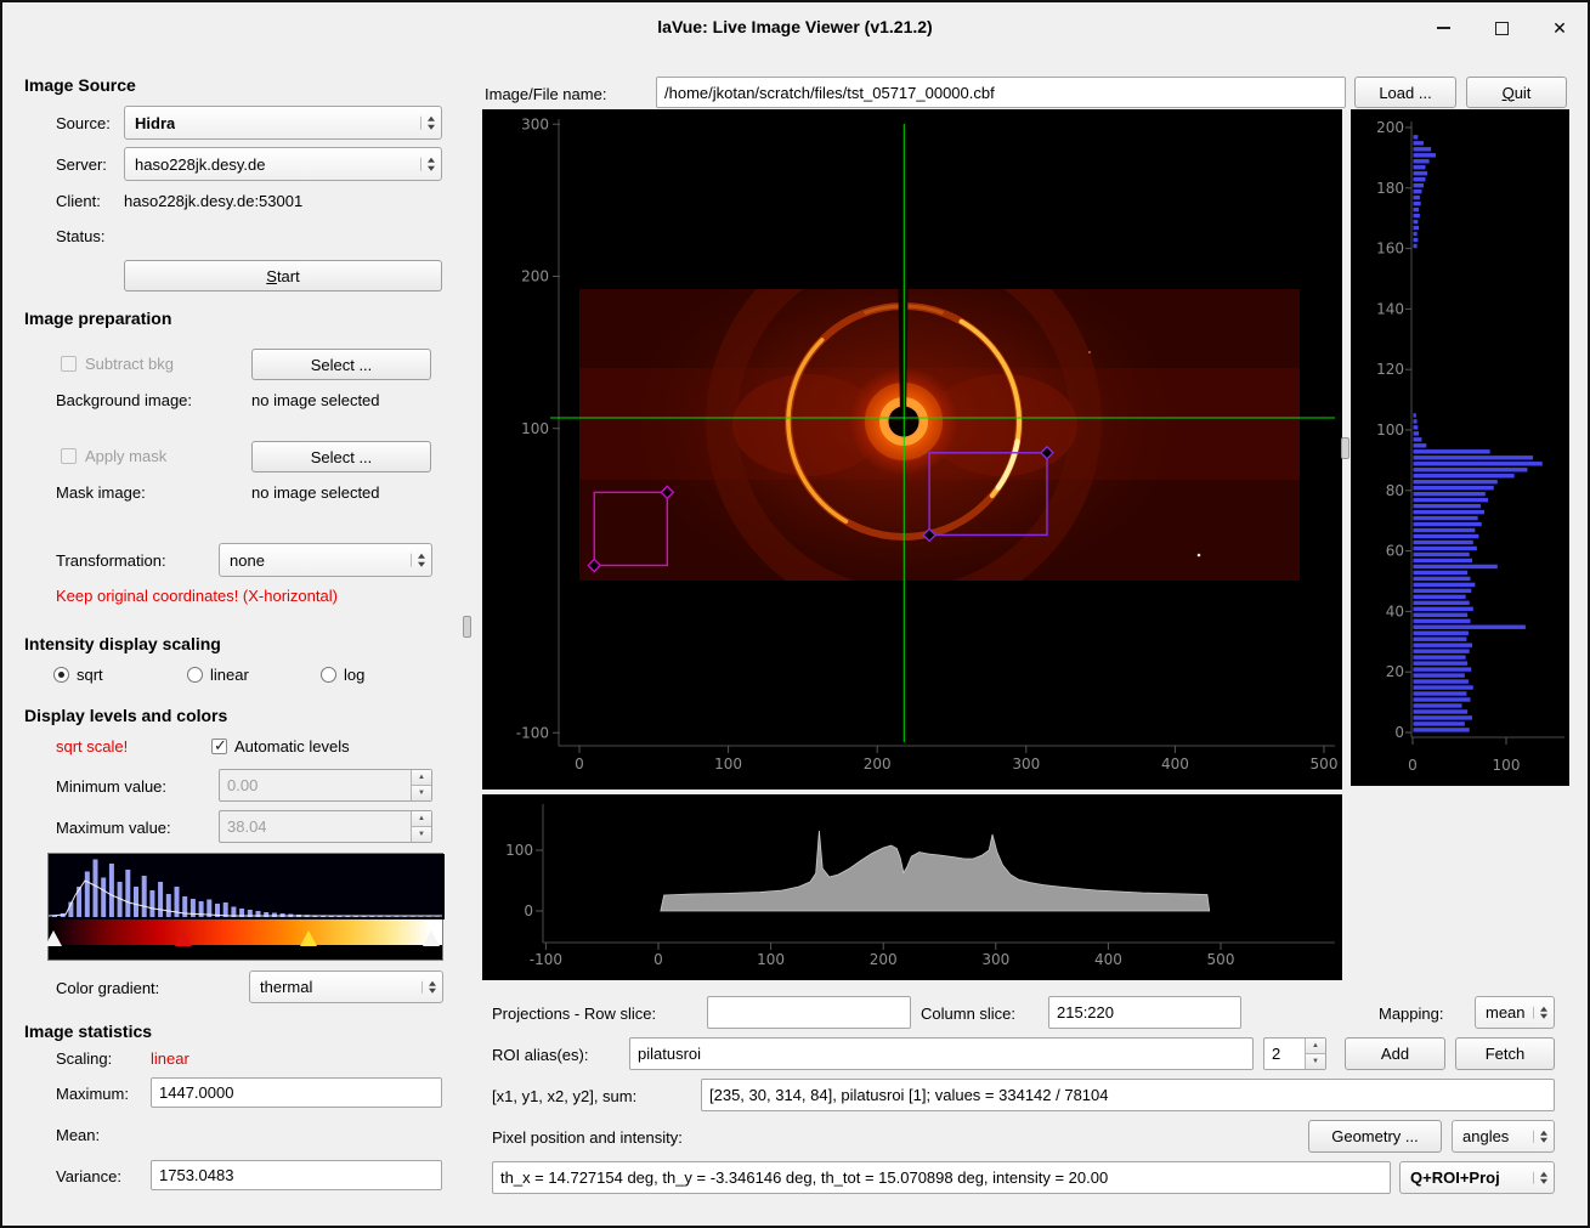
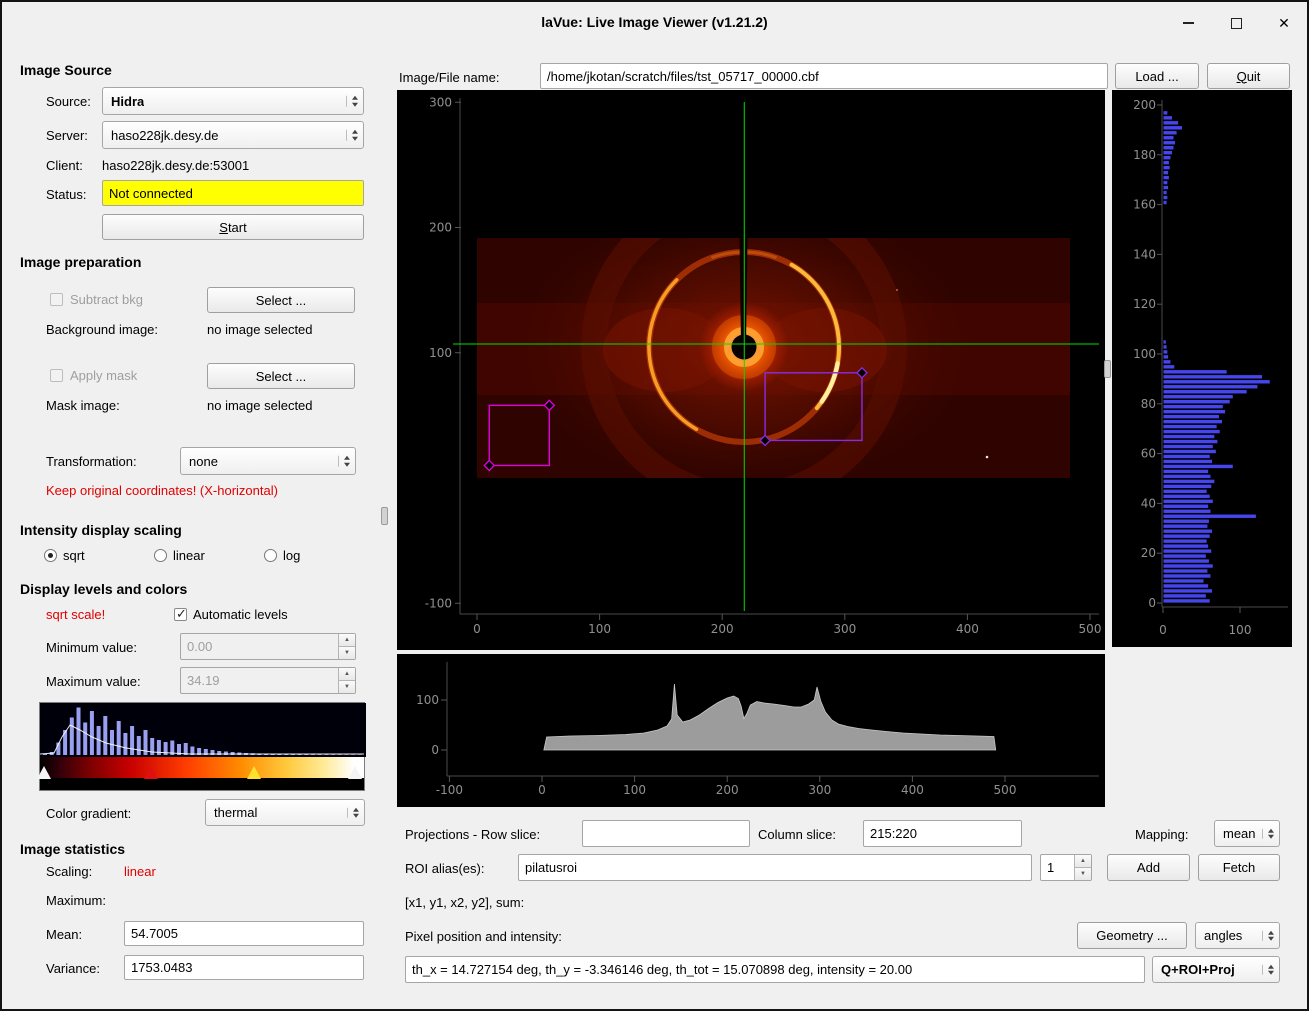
  laVue: Live Image Viewer (v1.21.2)
  ✕
  Image Source
  Source:
  Hidra
  Server:
  haso228jk.desy.de
  Client:
  haso228jk.desy.de:53001
  Status:
+ Not connected
  Start
  Image preparation
  Subtract bkg
  Select ...
  Background image:
  no image selected
  Apply mask
  Select ...
  Mask image:
  no image selected
  Transformation:
  none
  Keep original coordinates! (X-horizontal)
  Intensity display scaling
  sqrt
  linear
  log
  Display levels and colors
  sqrt scale!
  Automatic levels
  Minimum value:
  0.00
  Maximum value:
- 38.04
+ 34.19
  Color gradient:
  thermal
  Image statistics
  Scaling:
  linear
  Maximum:
- 1447.0000
  Mean:
+ 54.7005
  Variance:
  1753.0483
  Image/File name:
  /home/jkotan/scratch/files/tst_05717_00000.cbf
  Load ...
  Quit
  0
  100
  200
  300
  400
  500
  300
  200
  100
  -100
  0
  20
  40
  60
  80
  100
  120
  140
  160
  180
  200
  0
  100
  0
  100
  -100
  0
  100
  200
  300
  400
  500
  Projections - Row slice:
  Column slice:
  215:220
  Mapping:
  mean
  ROI alias(es):
  pilatusroi
- 2
+ 1
  Add
  Fetch
  [x1, y1, x2, y2], sum:
- [235, 30, 314, 84], pilatusroi [1]; values = 334142 / 78104
  Pixel position and intensity:
  Geometry ...
  angles
  th_x = 14.727154 deg, th_y = -3.346146 deg, th_tot = 15.070898 deg, intensity = 20.00
  Q+ROI+Proj
